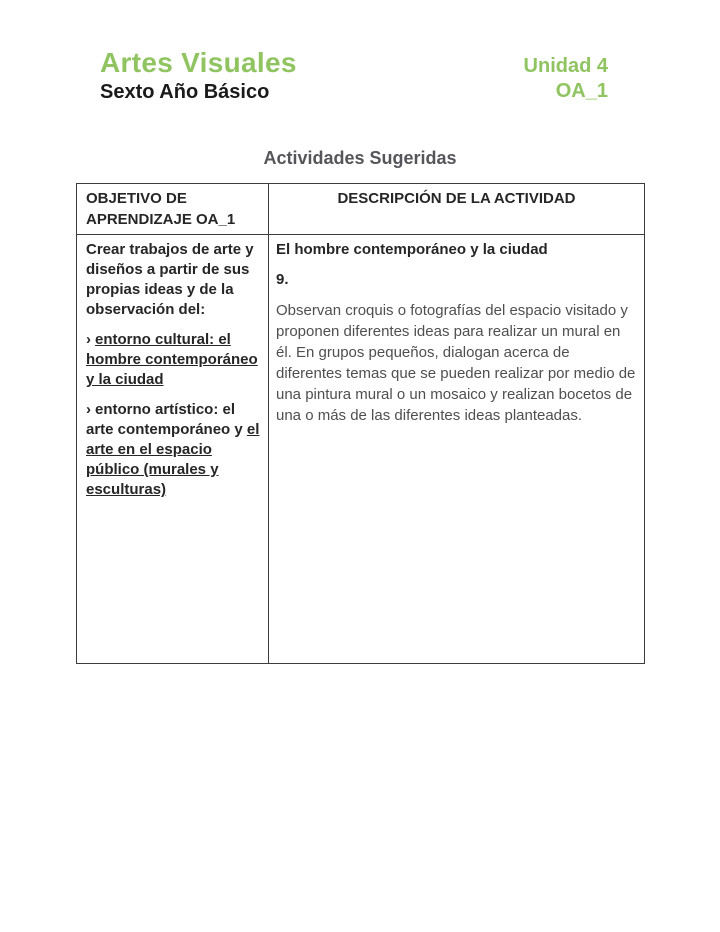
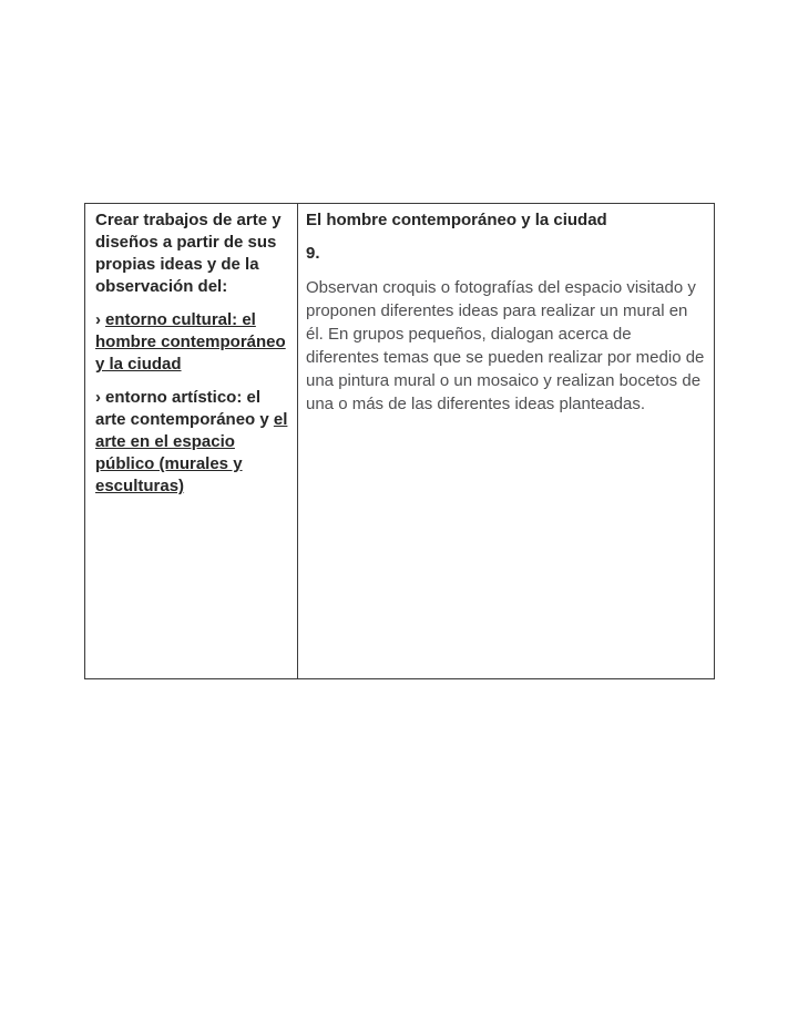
- Artes Visuales
- Sexto Año Básico
- Unidad 4
- OA_1
- Actividades Sugeridas
- OBJETIVO DE APRENDIZAJE OA_1	DESCRIPCIÓN DE LA ACTIVIDAD
  Crear trabajos de arte y diseños a partir de sus propias ideas y de la observación del: › entorno cultural: el hombre contemporáneo y la ciudad › entorno artístico: el arte contemporáneo y el arte en el espacio público (murales y esculturas)	El hombre contemporáneo y la ciudad 9. Observan croquis o fotografías del espacio visitado y proponen diferentes ideas para realizar un mural en él. En grupos pequeños, dialogan acerca de diferentes temas que se pueden realizar por medio de una pintura mural o un mosaico y realizan bocetos de una o más de las diferentes ideas planteadas.
